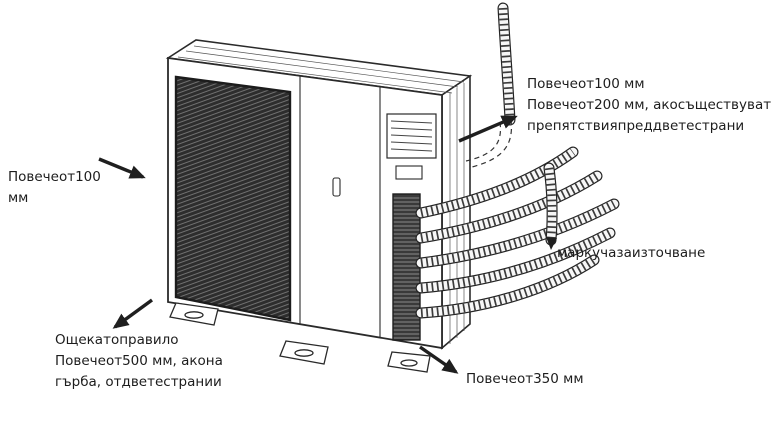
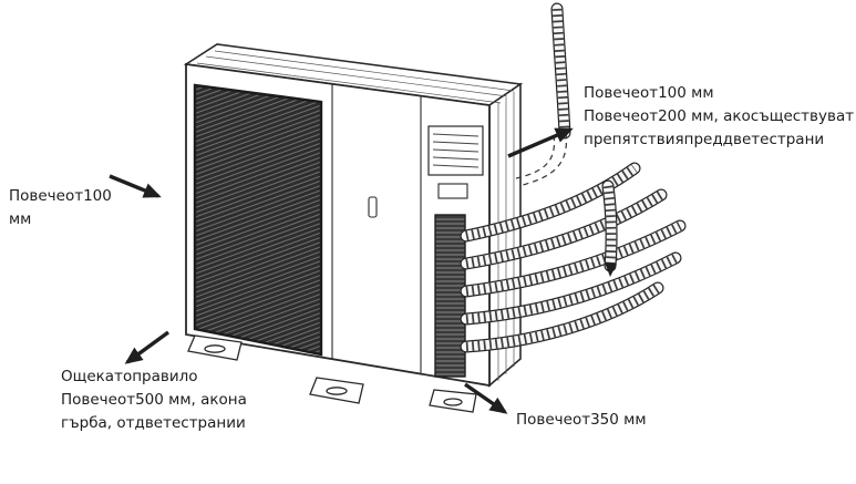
  Повечеот100
  мм
  Повечеот100 мм
  Повечеот200 мм, акосъществуват
  препятствияпреддветестрани
- маркучазаизточване
  Ощекатоправило
  Повечеот500 мм, акона
  гърба, отдветестрании
  Повечеот350 мм
